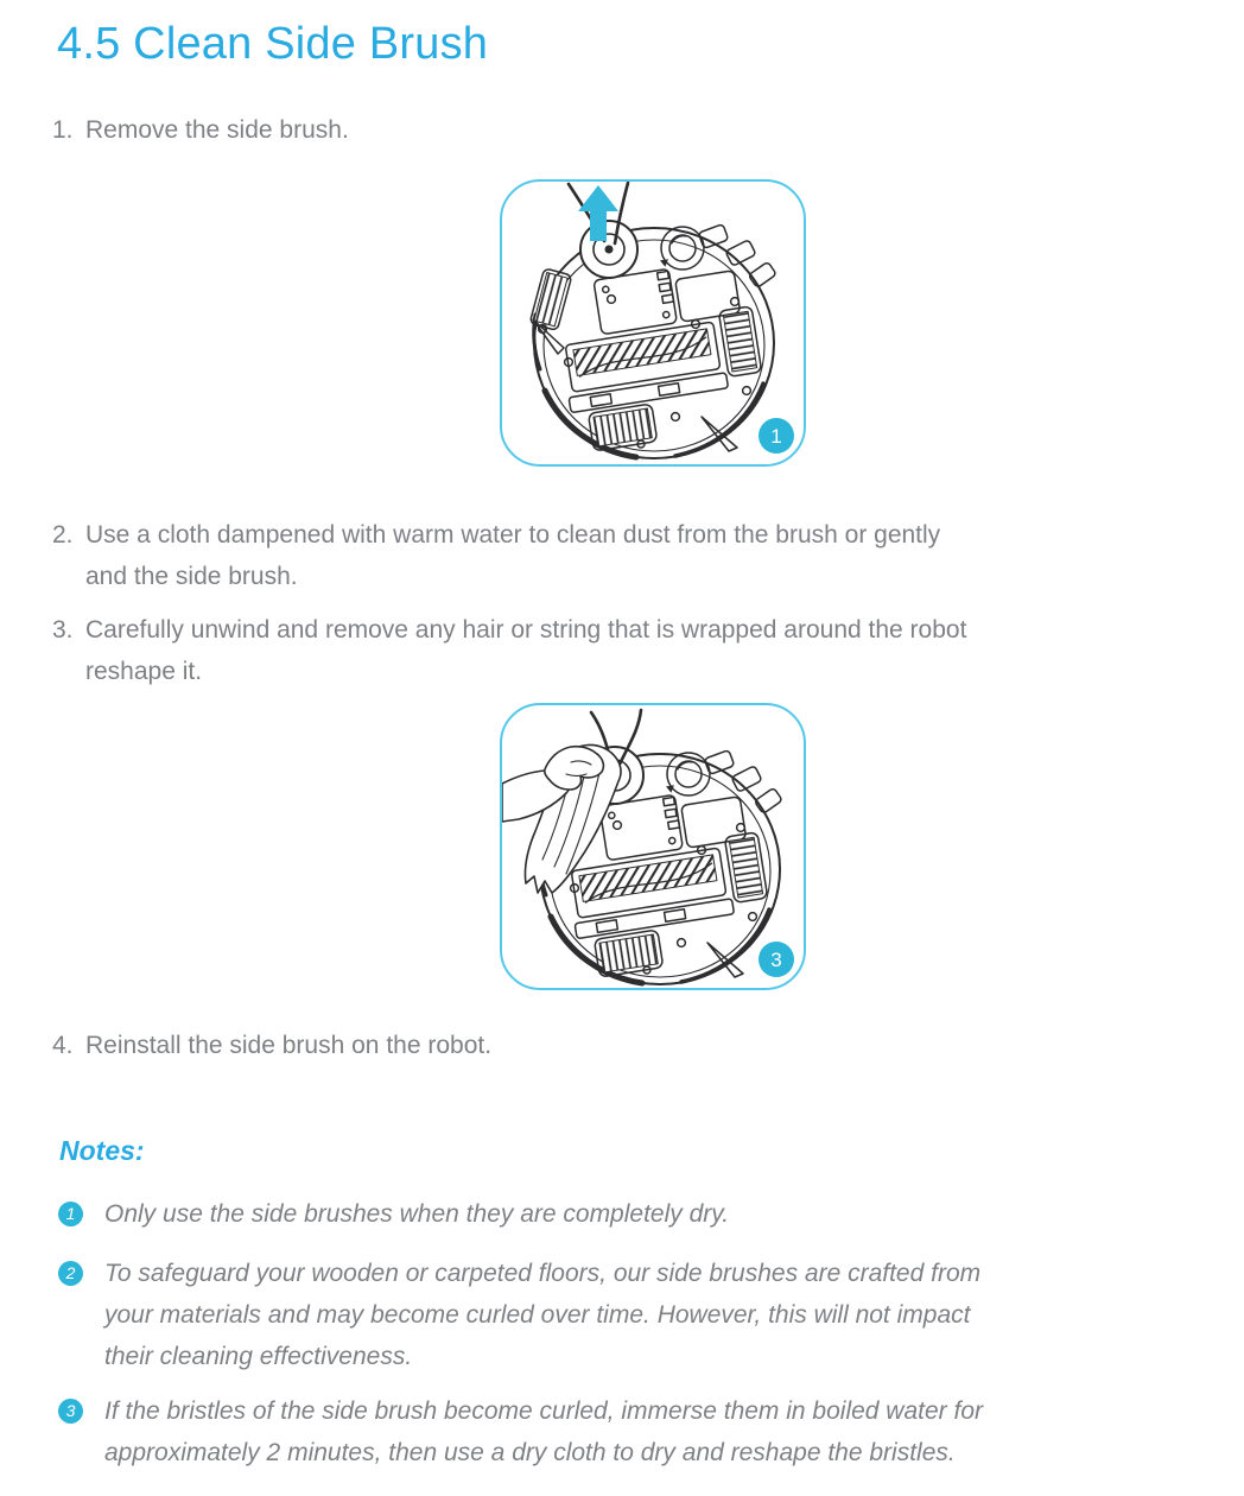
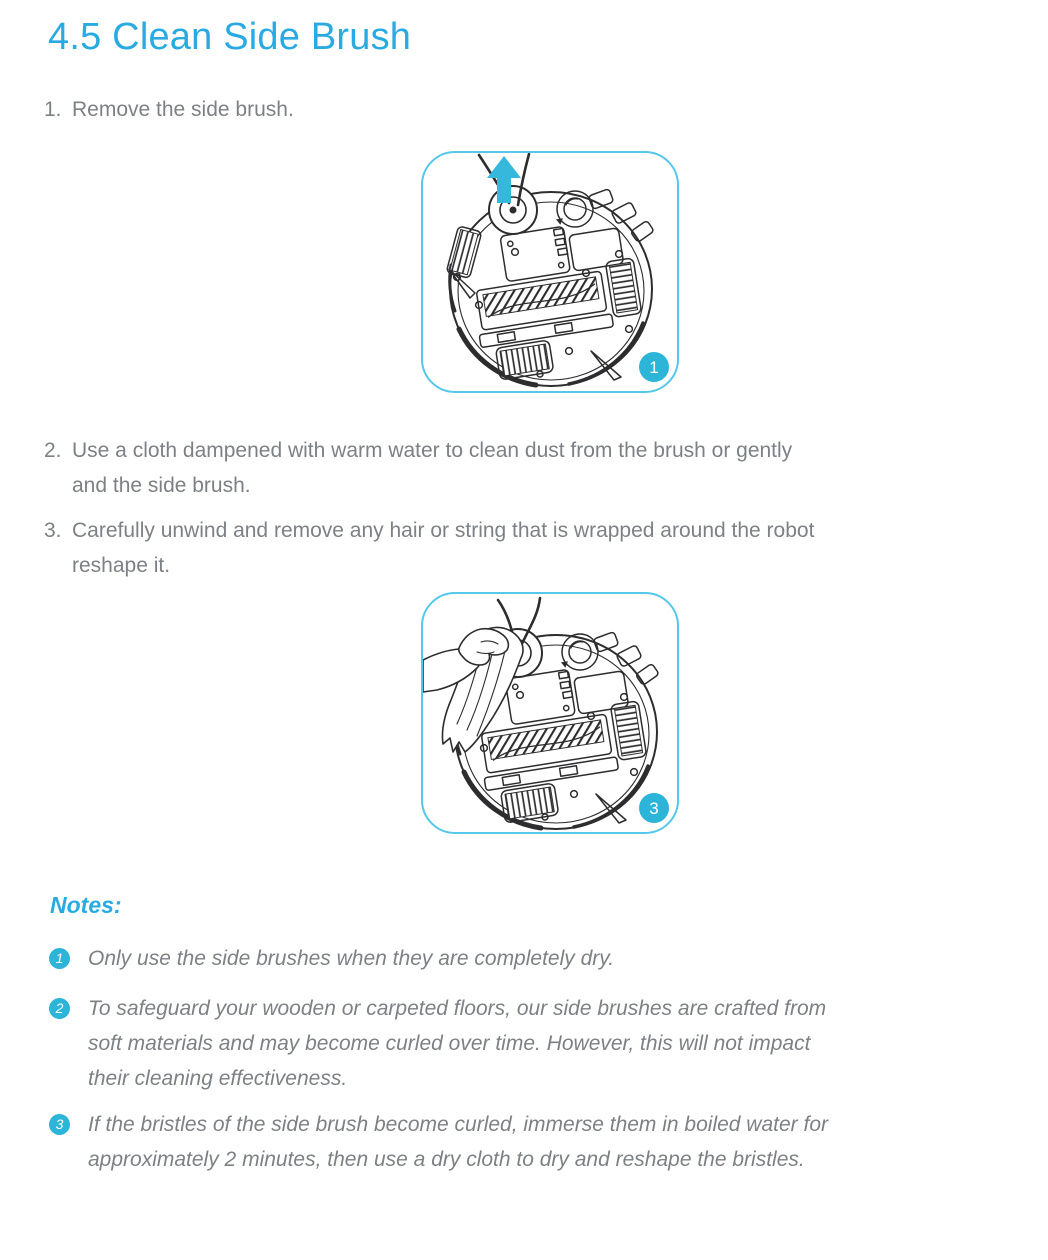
  4.5 Clean Side Brush
  1.
  Remove the side brush.
  1
  2.
  Use a cloth dampened with warm water to clean dust from the brush or gently
  and the side brush.
  3.
  Carefully unwind and remove any hair or string that is wrapped around the robot
  reshape it.
  3
- 4.
- Reinstall the side brush on the robot.
  Notes:
  1
  Only use the side brushes when they are completely dry.
  2
  To safeguard your wooden or carpeted floors, our side brushes are crafted from
- your materials and may become curled over time. However, this will not impact
+ soft materials and may become curled over time. However, this will not impact
  their cleaning effectiveness.
  3
  If the bristles of the side brush become curled, immerse them in boiled water for
  approximately 2 minutes, then use a dry cloth to dry and reshape the bristles.
